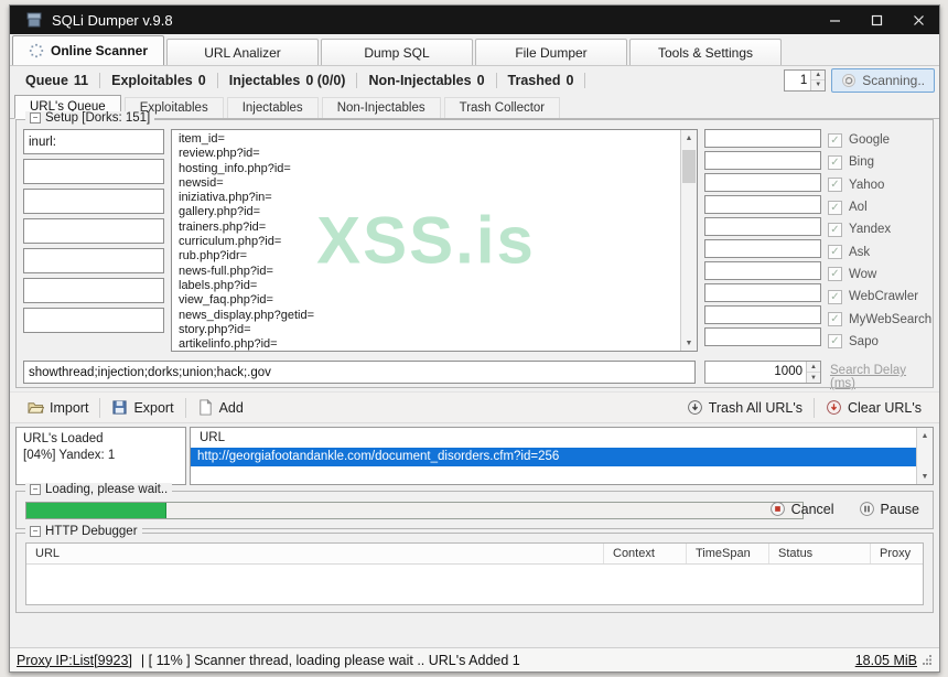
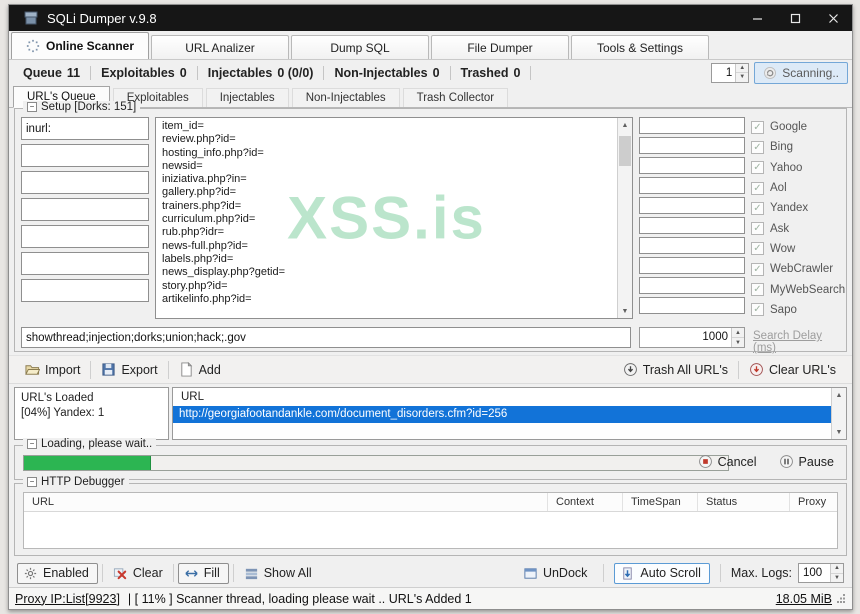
  SQLi Dumper v.9.8
  Online Scanner
  URL Analizer
  Dump SQL
  File Dumper
  Tools & Settings
  Queue
  11
  Exploitables
  0
  Injectables
  0 (0/0)
  Non-Injectables
  0
  Trashed
  0
  1
  Scanning..
  URL's Queue
  Exploitables
  Injectables
  Non-Injectables
  Trash Collector
  −
  Setup [Dorks: 151]
  inurl:
  XSS.is
  item_id=
  review.php?id=
  hosting_info.php?id=
  newsid=
  iniziativa.php?in=
  gallery.php?id=
  trainers.php?id=
  curriculum.php?id=
  rub.php?idr=
  news-full.php?id=
  labels.php?id=
- view_faq.php?id=
  news_display.php?getid=
  story.php?id=
  artikelinfo.php?id=
  ✓
  Google
  ✓
  Bing
  ✓
  Yahoo
  ✓
  Aol
  ✓
  Yandex
  ✓
  Ask
  ✓
  Wow
  ✓
  WebCrawler
  ✓
  MyWebSearch
  ✓
  Sapo
  showthread;injection;dorks;union;hack;.gov
  1000
  Search Delay (ms)
  Import
  Export
  Add
  Trash All URL's
  Clear URL's
  URL's Loaded
  [04%] Yandex: 1
  URL
  http://georgiafootandankle.com/document_disorders.cfm?id=256
  −
  Loading, please wait..
  Cancel
  Pause
  −
  HTTP Debugger
  URL
  Context
  TimeSpan
  Status
  Proxy
+ Enabled
+ Clear
+ Fill
+ Show All
+ UnDock
+ Auto Scroll
+ Max. Logs:
+ 100
  Proxy IP:List[9923]
  | [ 11% ] Scanner thread, loading please wait .. URL's Added 1
  18.05 MiB
